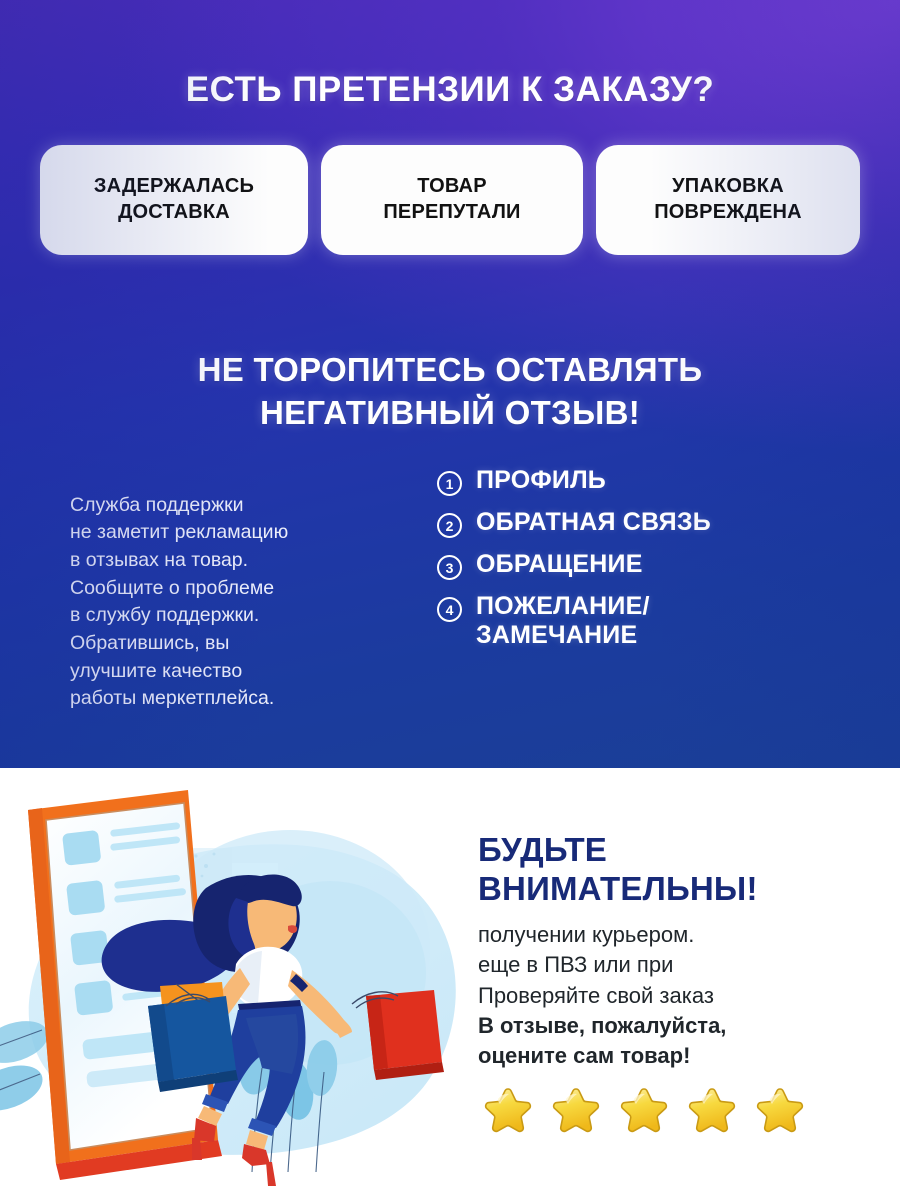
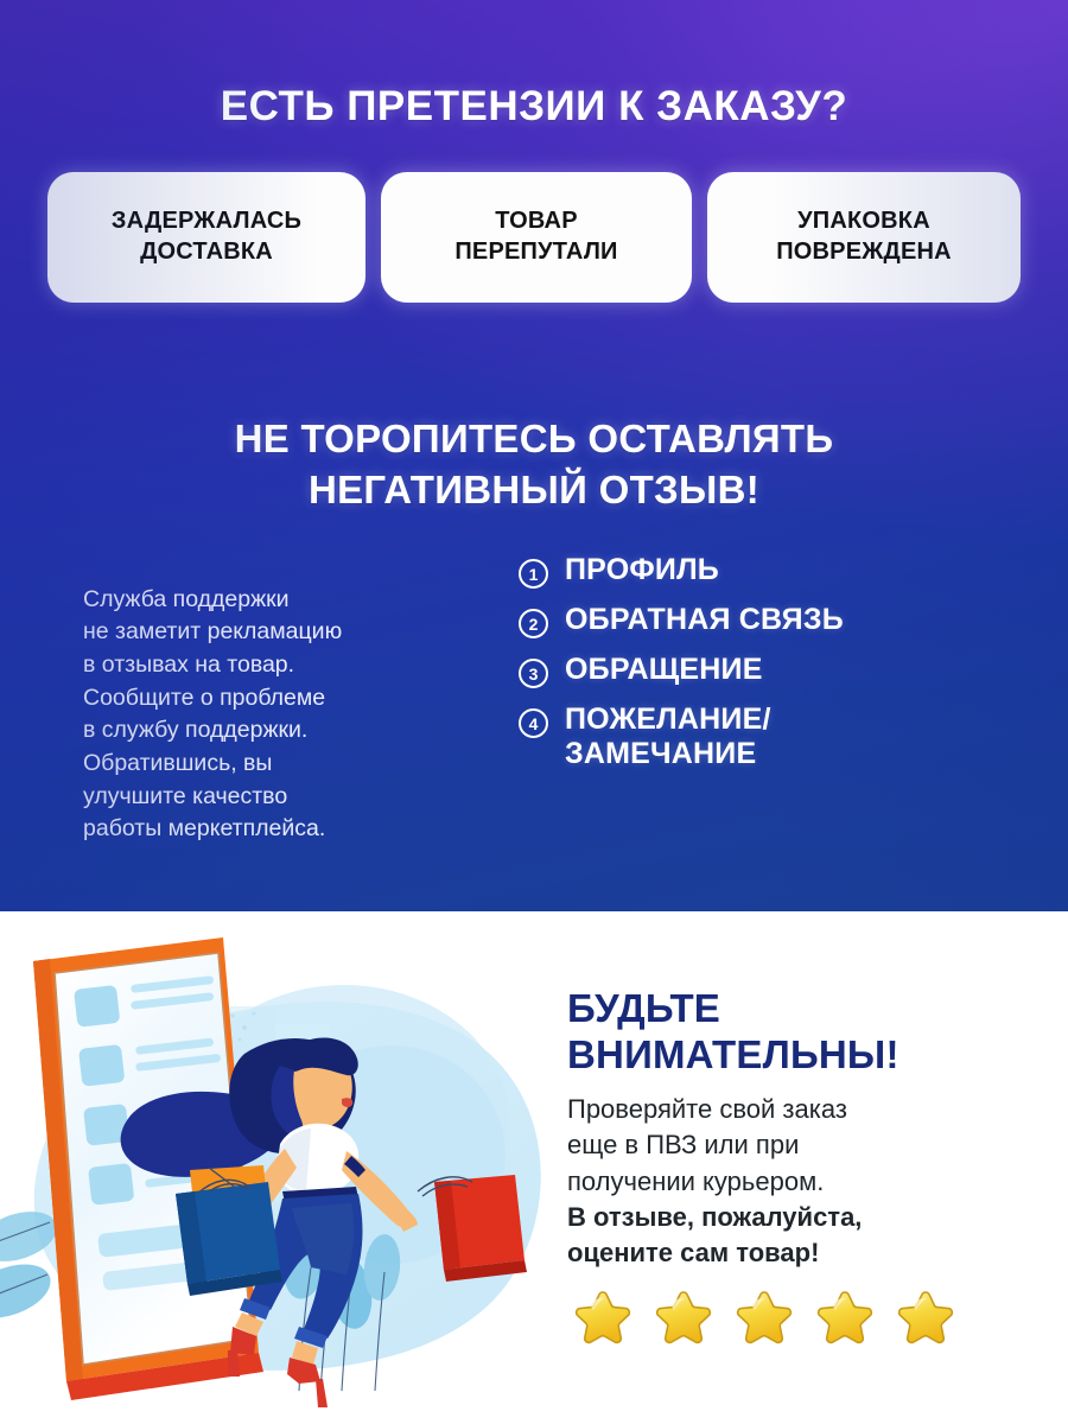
  БУДЬТЕ
  ВНИМАТЕЛЬНЫ!
- получении курьером.
+ Проверяйте свой заказ
  еще в ПВЗ или при
- Проверяйте свой заказ
+ получении курьером.
  В отзыве, пожалуйста,
  оцените сам товар!
